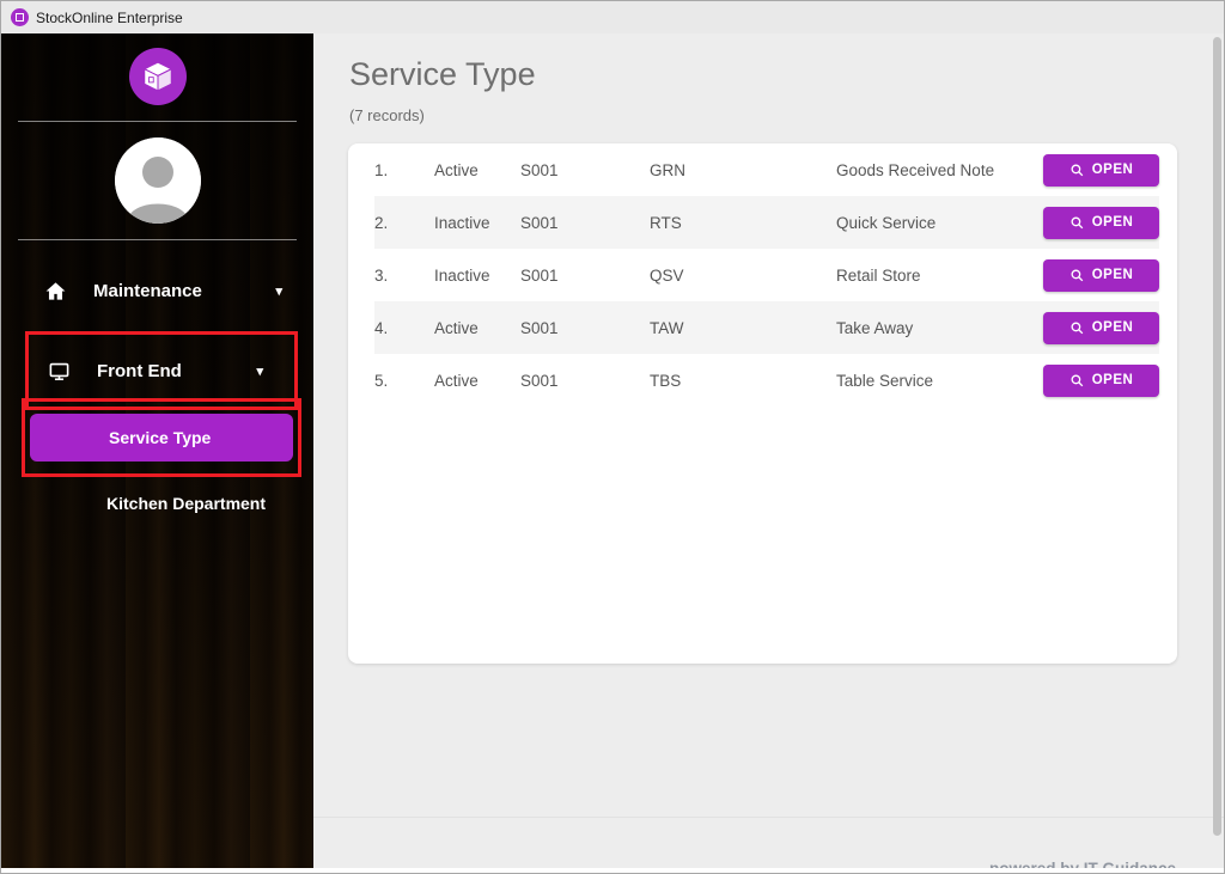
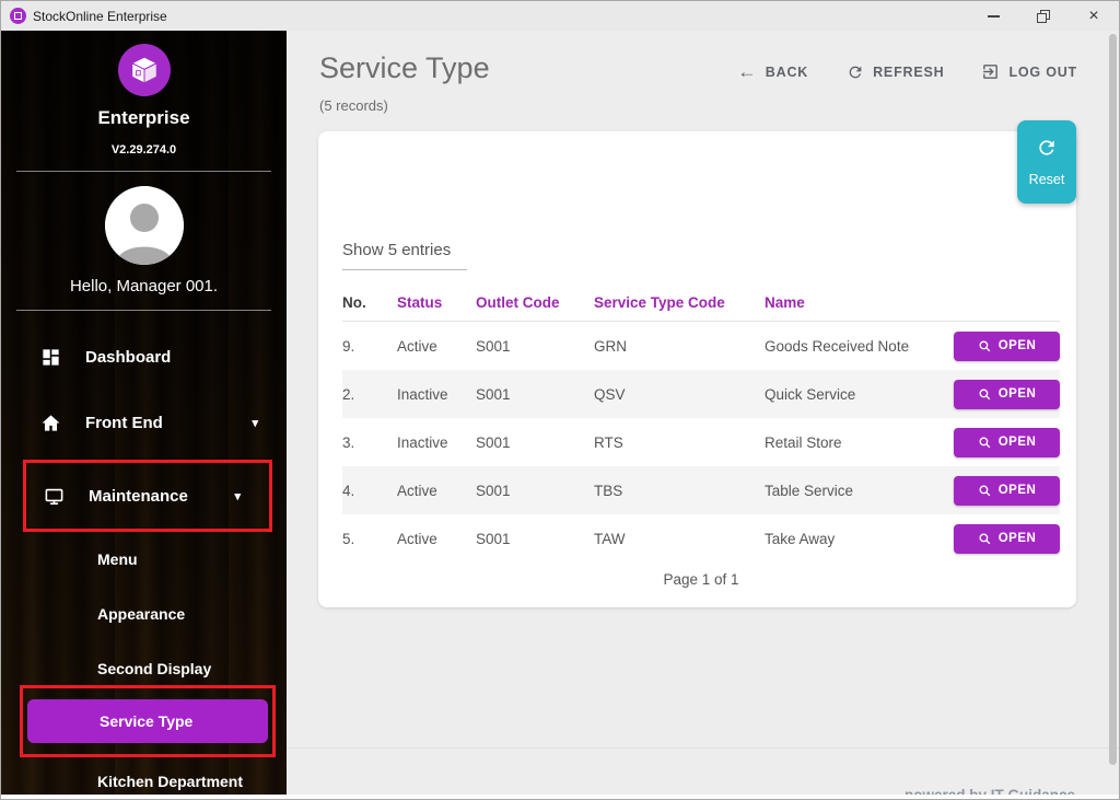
  StockOnline Enterprise
+ ×
+ Enterprise
+ V2.29.274.0
+ Hello, Manager 001.
+ Dashboard
- Maintenance
+ Front End
  ▾
- Front End
+ Maintenance
  ▾
+ Menu
+ Appearance
+ Second Display
  Service Type
  Kitchen Department
  Service Type
- (7 records)
+ (5 records)
+ ←
+ BACK
+ REFRESH
+ LOG OUT
+ Reset
+ Show 5 entries
+ No.
+ Status
+ Outlet Code
+ Service Type Code
+ Name
- 1.
+ 9.
  Active
  S001
  GRN
  Goods Received Note
  OPEN
  2.
  Inactive
  S001
- RTS
+ QSV
  Quick Service
  OPEN
  3.
  Inactive
  S001
- QSV
+ RTS
  Retail Store
  OPEN
  4.
  Active
  S001
- TAW
+ TBS
- Take Away
+ Table Service
  OPEN
  5.
  Active
  S001
- TBS
+ TAW
- Table Service
+ Take Away
  OPEN
+ Page 1 of 1
